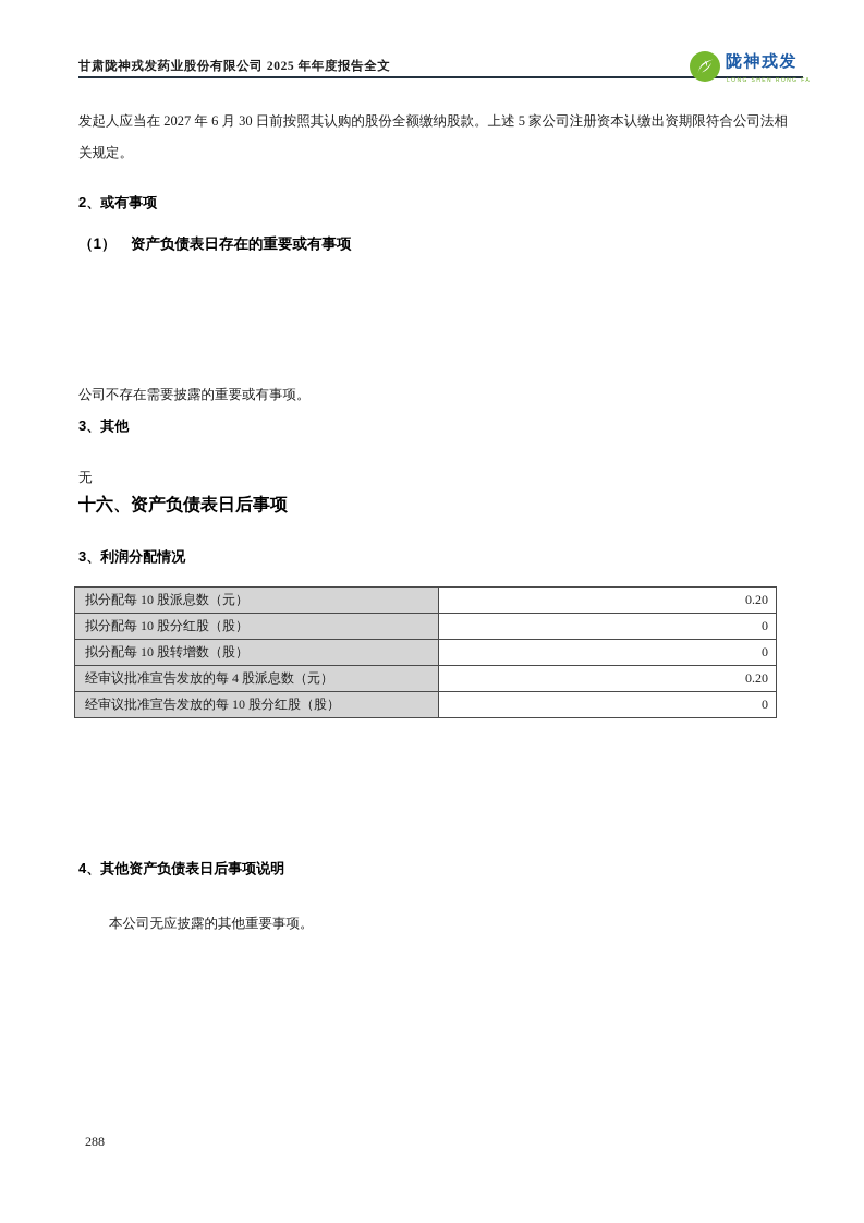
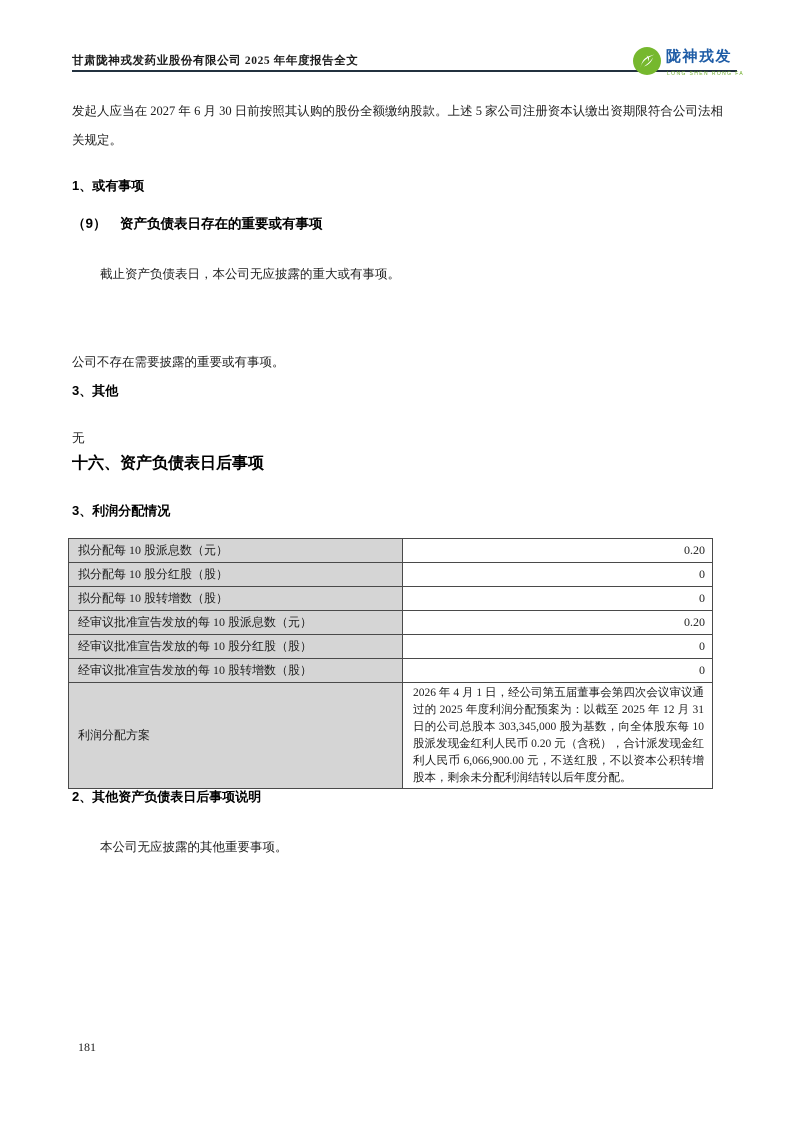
  甘肃陇神戎发药业股份有限公司 2025 年年度报告全文
  陇神戎发
  发起人应当在 2027 年 6 月 30 日前按照其认购的股份全额缴纳股款。上述 5 家公司注册资本认缴出资期限符合公司法相关规定。
- 2、或有事项
+ 1、或有事项
- （1） 资产负债表日存在的重要或有事项
+ （9） 资产负债表日存在的重要或有事项
+ 截止资产负债表日，本公司无应披露的重大或有事项。
  公司不存在需要披露的重要或有事项。
  3、其他
  无
  十六、资产负债表日后事项
  3、利润分配情况
  拟分配每 10 股派息数（元）	0.20
  拟分配每 10 股分红股（股）	0
  拟分配每 10 股转增数（股）	0
- 经审议批准宣告发放的每 4 股派息数（元）	0.20
+ 经审议批准宣告发放的每 10 股派息数（元）	0.20
  经审议批准宣告发放的每 10 股分红股（股）	0
+ 经审议批准宣告发放的每 10 股转增数（股）	0
+ 利润分配方案	2026 年 4 月 1 日，经公司第五届董事会第四次会议审议通过的 2025 年度利润分配预案为：以截至 2025 年 12 月 31 日的公司总股本 303,345,000 股为基数，向全体股东每 10 股派发现金红利人民币 0.20 元（含税），合计派发现金红利人民币 6,066,900.00 元，不送红股，不以资本公积转增股本，剩余未分配利润结转以后年度分配。
- 4、其他资产负债表日后事项说明
+ 2、其他资产负债表日后事项说明
  本公司无应披露的其他重要事项。
- 288
+ 181
